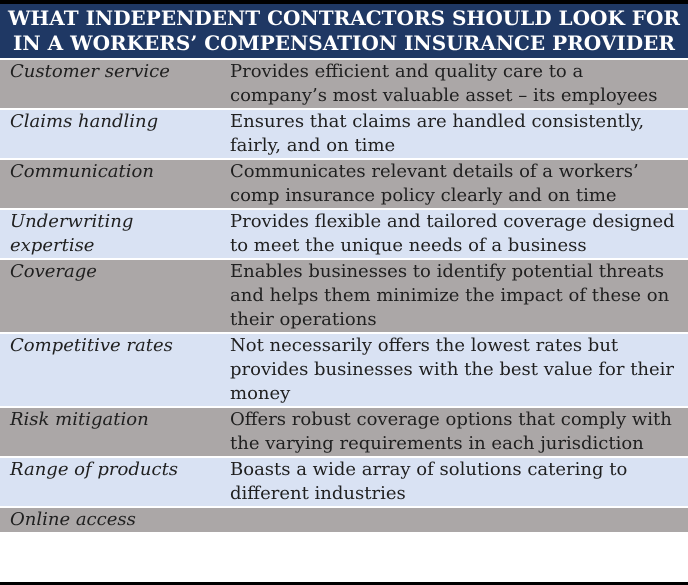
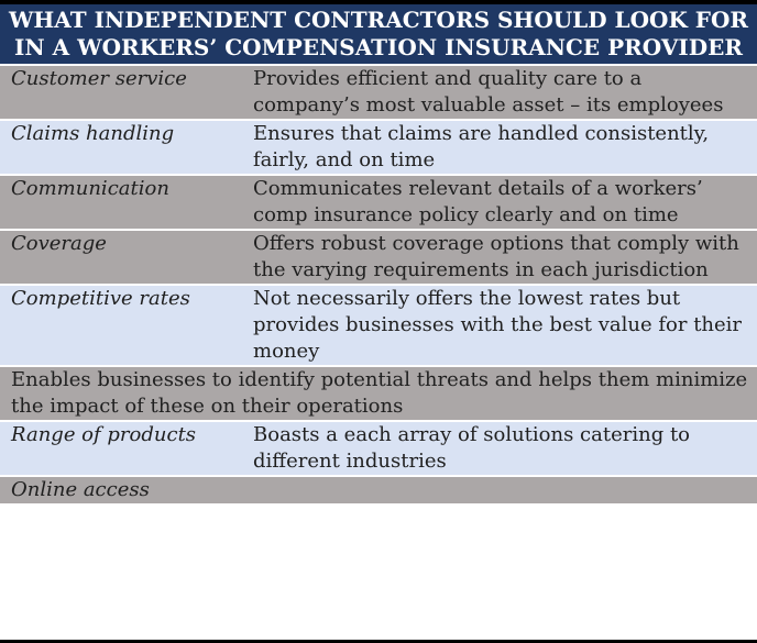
  WHAT INDEPENDENT CONTRACTORS SHOULD LOOK FOR IN A WORKERS’ COMPENSATION INSURANCE PROVIDER
  Customer service
  Provides efficient and quality care to a company’s most valuable asset – its employees
  Claims handling
  Ensures that claims are handled consistently, fairly, and on time
  Communication
  Communicates relevant details of a workers’ comp insurance policy clearly and on time
- Underwriting expertise
- Provides flexible and tailored coverage designed to meet the unique needs of a business
  Coverage
- Enables businesses to identify potential threats and helps them minimize the impact of these on their operations
+ Offers robust coverage options that comply with the varying requirements in each jurisdiction
  Competitive rates
  Not necessarily offers the lowest rates but provides businesses with the best value for their money
- Risk mitigation
- Offers robust coverage options that comply with the varying requirements in each jurisdiction
+ Enables businesses to identify potential threats and helps them minimize the impact of these on their operations
  Range of products
- Boasts a wide array of solutions catering to different industries
+ Boasts a each array of solutions catering to different industries
  Online access
